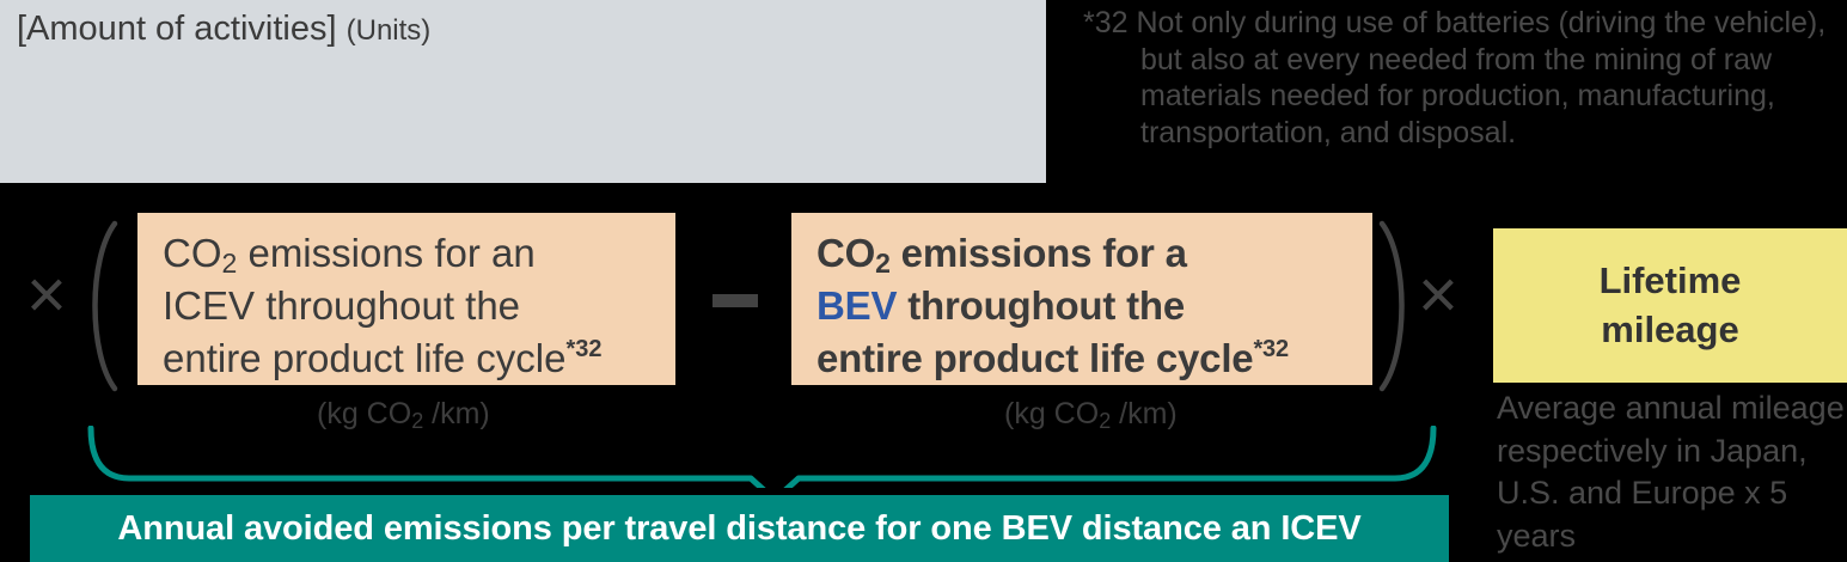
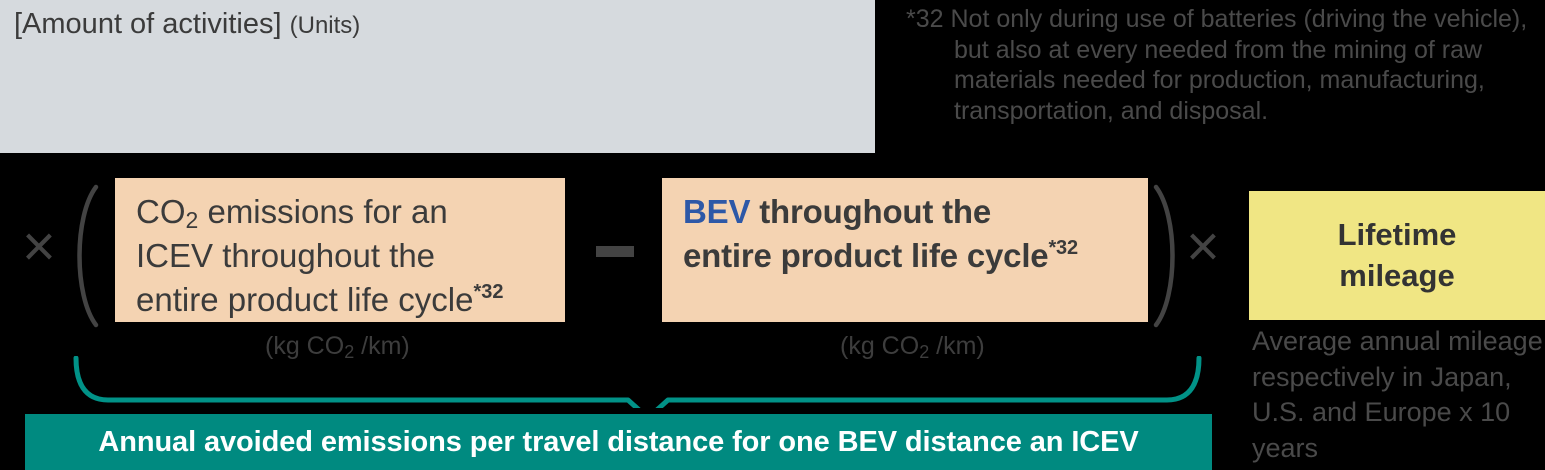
  [Amount of activities] (Units)
  *32 Not only during use of batteries (driving the vehicle), but also at every needed from the mining of raw materials needed for production, manufacturing, transportation, and disposal.
  ×
  CO2 emissions for an
  ICEV throughout the
  entire product life cycle*32
- CO2 emissions for a
  BEV throughout the
  entire product life cycle*32
  ×
  (kg CO2 /km)
  (kg CO2 /km)
  Annual avoided emissions per travel distance for one BEV distance an ICEV
  Lifetime
  mileage
- Average annual mileage respectively in Japan, U.S. and Europe x 5 years
+ Average annual mileage respectively in Japan, U.S. and Europe x 10 years
